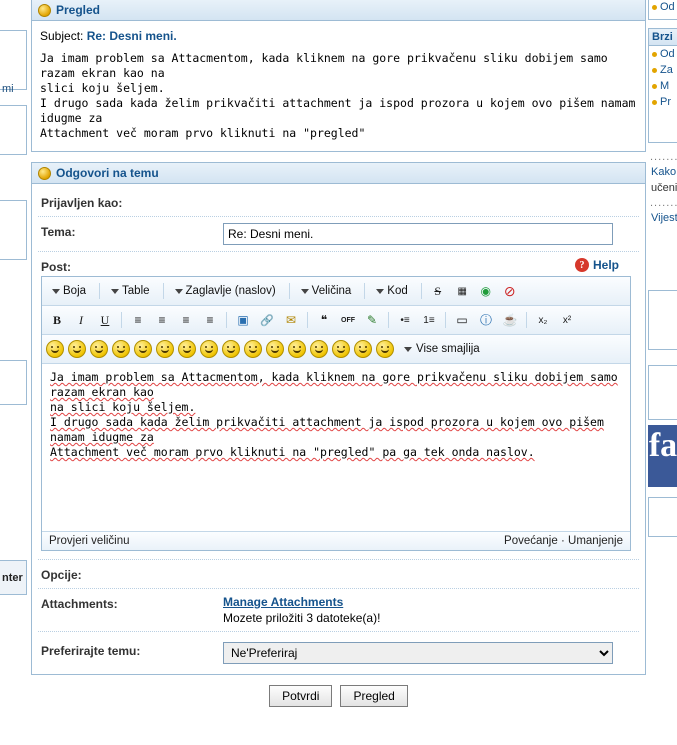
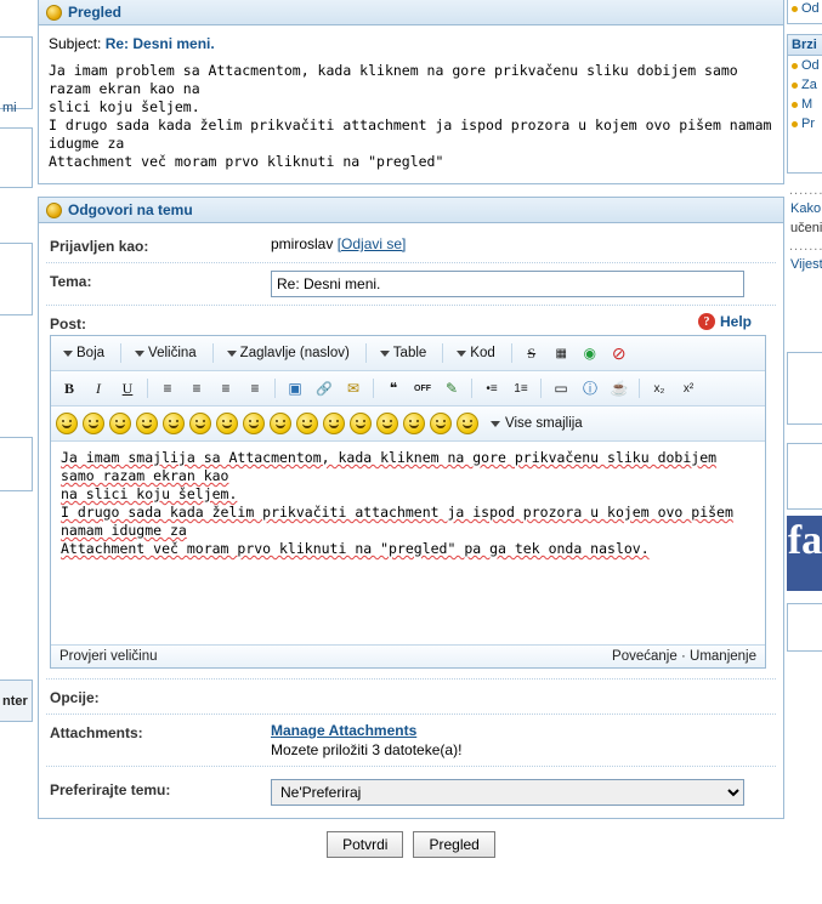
  mi
  nter
  Pregled
  Subject: Re: Desni meni.
  Ja imam problem sa Attacmentom, kada kliknem na gore prikvačenu sliku dobijem samo razam ekran kao na
  slici koju šeljem.
  I drugo sada kada želim prikvačiti attachment ja ispod prozora u kojem ovo pišem namam idugme za
  Attachment več moram prvo kliknuti na "pregled"
  Odgovori na temu
  Prijavljen kao:
+ pmiroslav [Odjavi se]
  Tema:
  Re: Desni meni.
  Post:
  ?
  Help
  Boja
- Table
+ Veličina
  Zaglavlje (naslov)
- Veličina
+ Table
  Kod
  S
  ▦
  ◉
  ⊘
  B
  I
  U
  ≡
  ≡
  ≡
  ≡
  ▣
  🔗
  ✉
  ❝
  ✎
  •≡
  1≡
  ▭
  ⓘ
  ☕
  x₂
  x²
  Vise smajlija
- Ja imam problem sa Attacmentom, kada kliknem na gore prikvačenu sliku dobijem samo razam ekran kao
+ Ja imam smajlija sa Attacmentom, kada kliknem na gore prikvačenu sliku dobijem samo razam ekran kao
  na slici koju šeljem.
  I drugo sada kada želim prikvačiti attachment ja ispod prozora u kojem ovo pišem namam idugme za
  Attachment več moram prvo kliknuti na "pregled" pa ga tek onda naslov.
  Provjeri veličinu
  Povećanje · Umanjenje
  Opcije:
  Attachments:
  Manage Attachments
  Mozete priložiti 3 datoteke(a)!
  Preferirajte temu:
  Ne'Preferiraj
  Potvrdi
  Pregled
  Od
  Brzi
  Od
  Za
  M
  Pr
  .......
  Kako
  učeni
  .......
  Vijest
  fa
